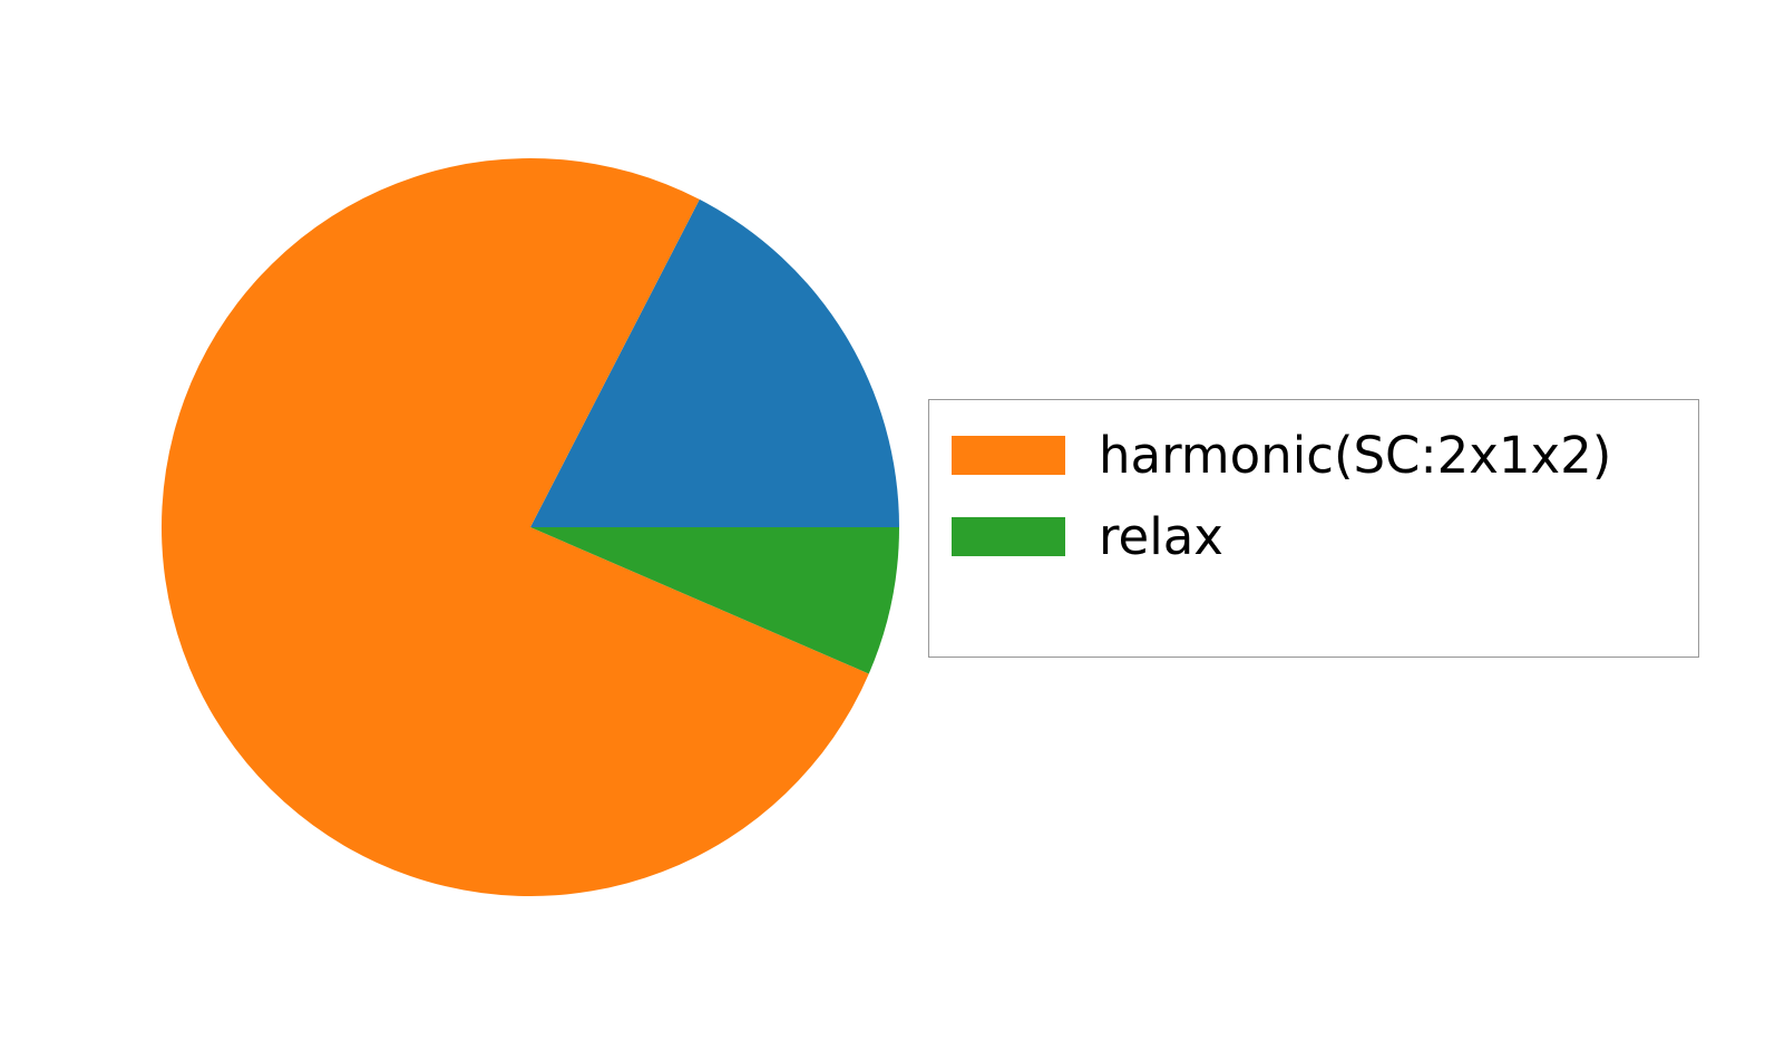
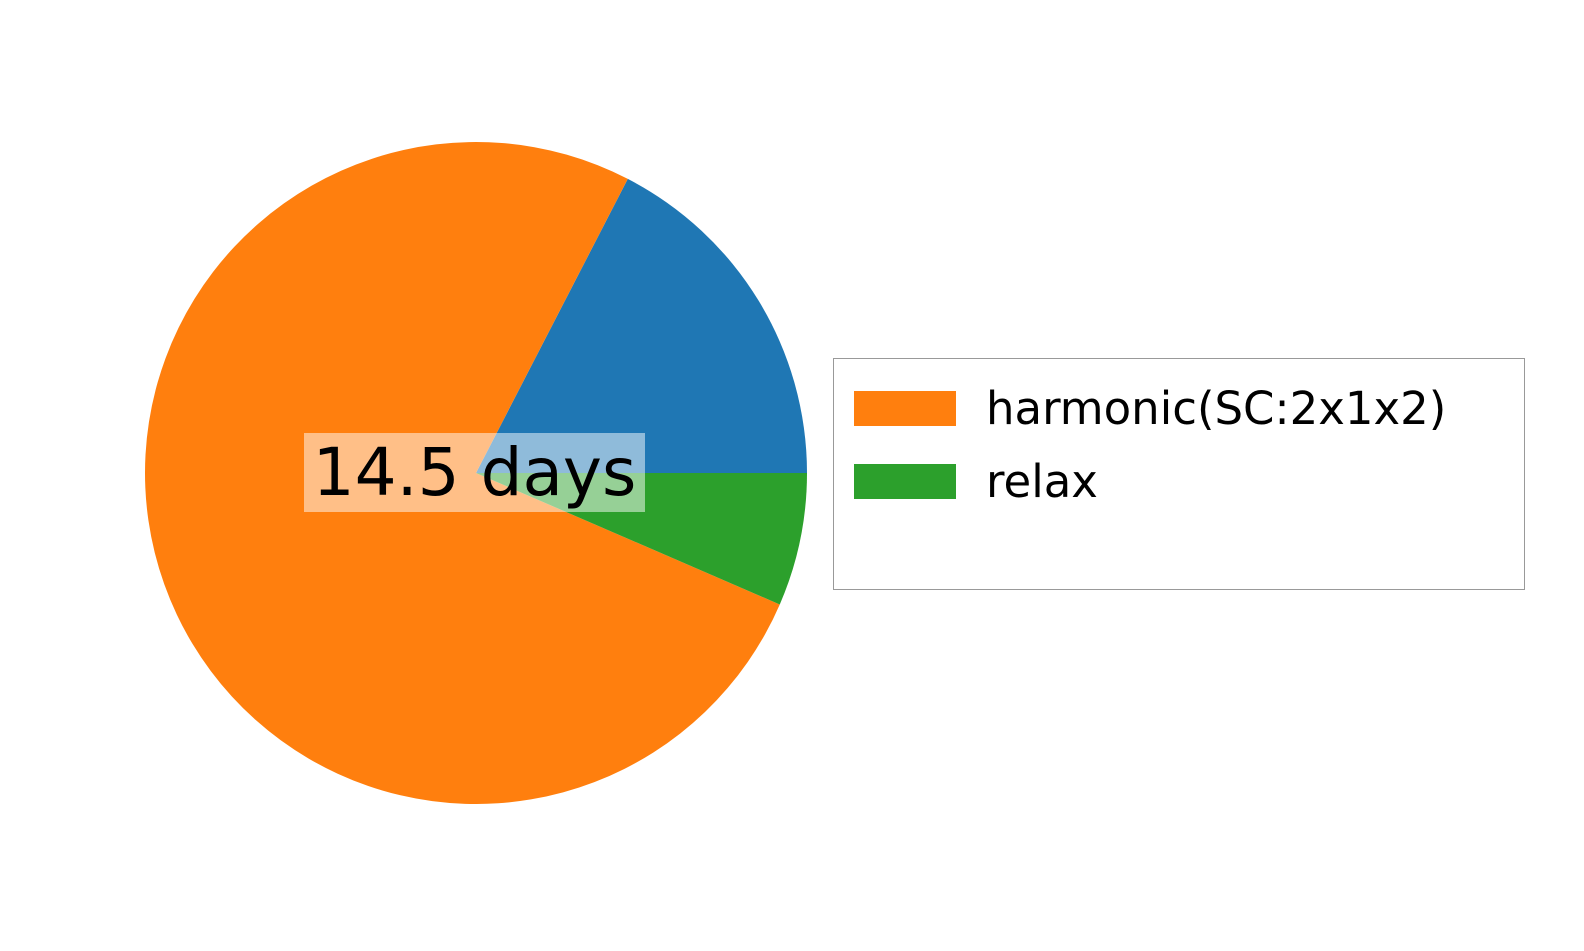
+ 14.5 days
  harmonic(SC:2x1x2)
  relax
